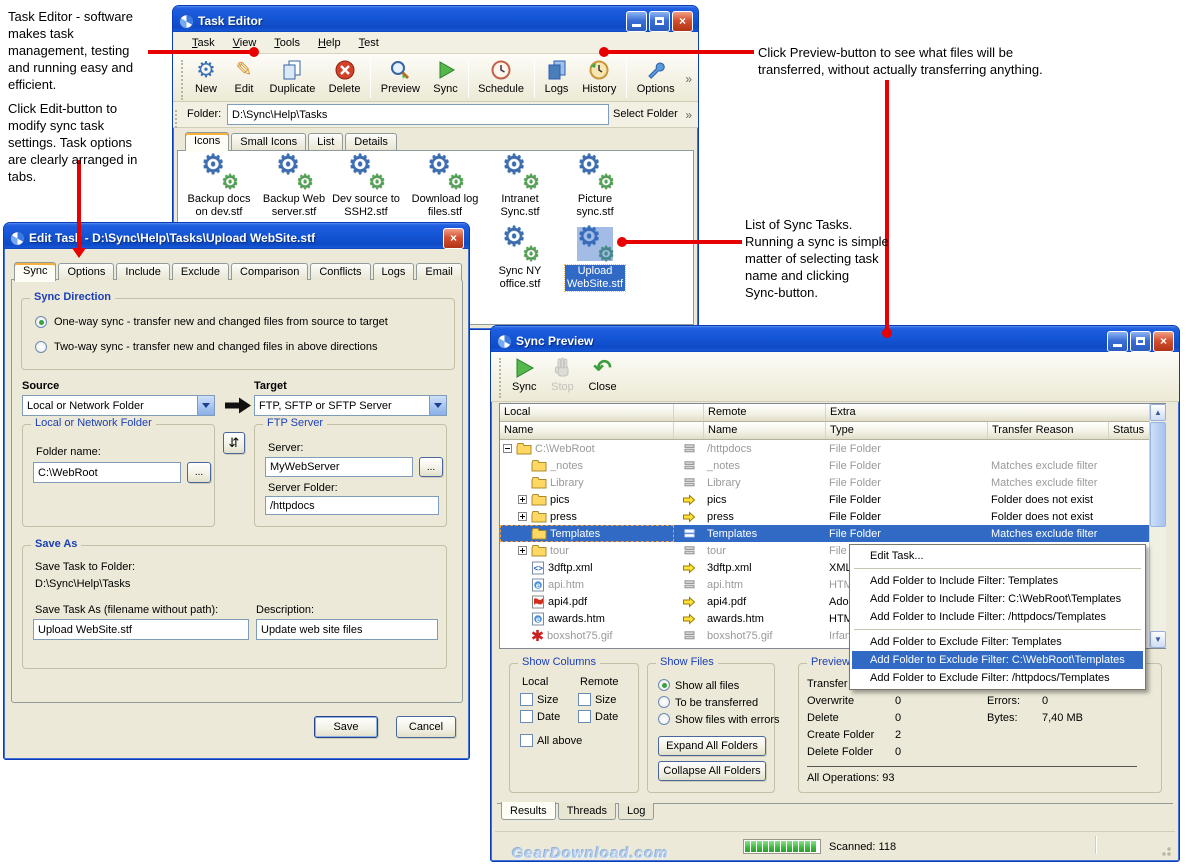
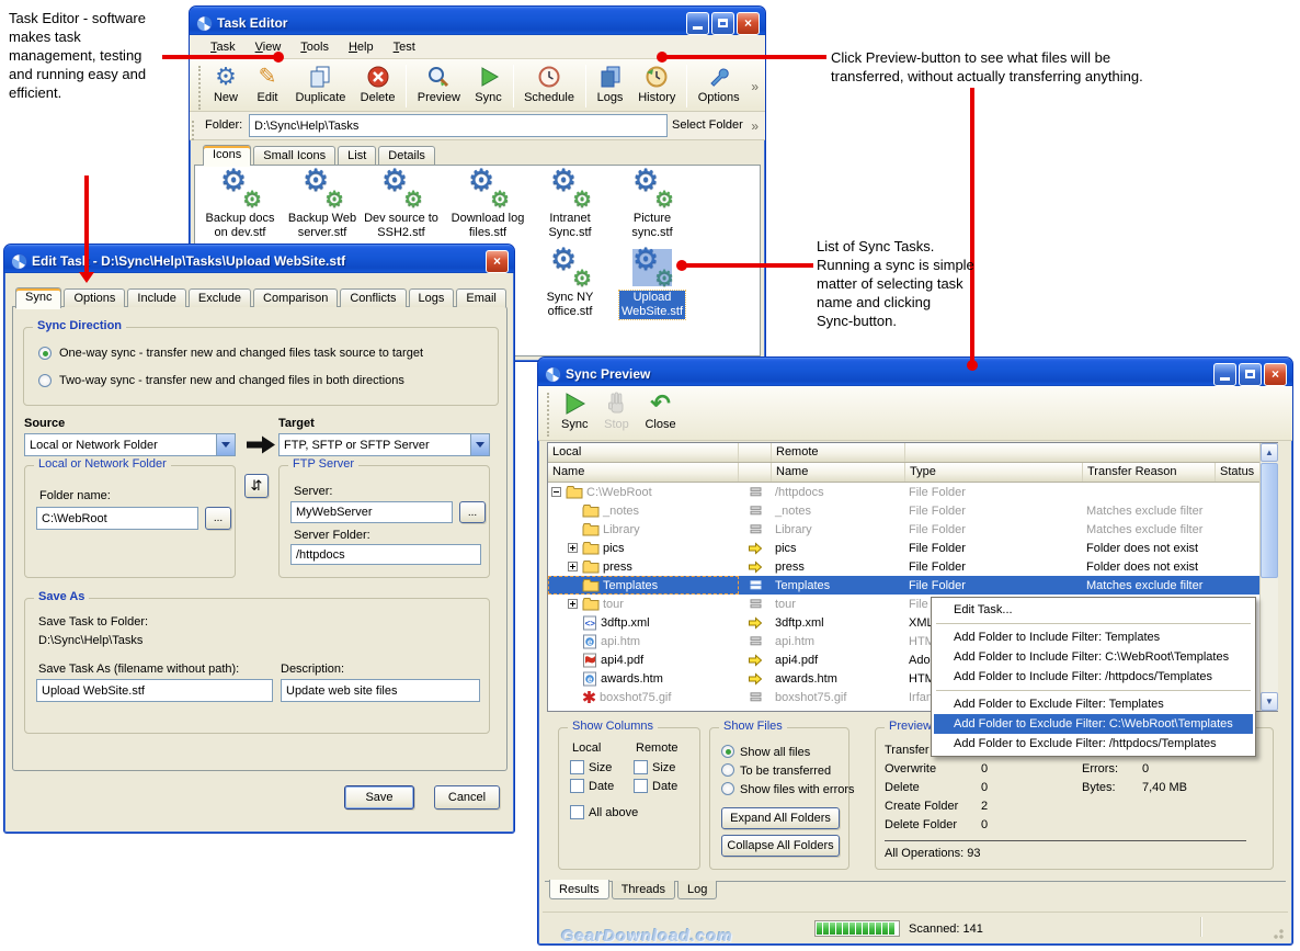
  Task Editor - software
  makes task
  management, testing
  and running easy and
  efficient.
- Click Edit-button to
- modify sync task
- settings. Task options
- are clearly arranged in
- tabs.
  Click Preview-button to see what files will be
  transferred, without actually transferring anything.
  List of Sync Tasks.
  Running a sync is simple
  matter of selecting task
  name and clicking
  Sync-button.
  Task Editor
  ×
  Task
  View
  Tools
  Help
  Test
  ⚙
  New
  ✎
  Edit
  Duplicate
  Delete
  Preview
  Sync
  Schedule
  Logs
  History
  Options
  »
  Folder:
  D:\Sync\Help\Tasks
  Select Folder
  »
  Icons
  Small Icons
  List
  Details
  ⚙
  ⚙
  Backup docs
  on dev.stf
  ⚙
  ⚙
  Backup Web
  server.stf
  ⚙
  ⚙
  Dev source to
  SSH2.stf
  ⚙
  ⚙
  Download log
  files.stf
  ⚙
  ⚙
  Intranet
  Sync.stf
  ⚙
  ⚙
  Picture
  sync.stf
  ⚙
  ⚙
  Sync NY
  office.stf
  ⚙
  ⚙
  Upload
  WebSite.stf
  Edit Tas - D:\Sync\Help\Tasks\Upload WebSite.stf
  ×
  Sync
  Options
  Include
  Exclude
  Comparison
  Conflicts
  Logs
  Email
  Sync Direction
- One-way sync - transfer new and changed files from source to target
+ One-way sync - transfer new and changed files task source to target
- Two-way sync - transfer new and changed files in above directions
+ Two-way sync - transfer new and changed files in both directions
  Source
  Local or Network Folder
  Target
  FTP, SFTP or SFTP Server
  Local or Network Folder
  Folder name:
  C:\WebRoot
  ...
  ⇵
  FTP Server
  Server:
  MyWebServer
  ...
  Server Folder:
  /httpdocs
  Save As
  Save Task to Folder:
  D:\Sync\Help\Tasks
  Save Task As (filename without path):
  Upload WebSite.stf
  Description:
  Update web site files
  Save
  Cancel
  Sync Preview
  ×
  Sync
  Stop
  ↶
  Close
  Local
  Remote
- Extra
  Name
  Name
  Type
  Transfer Reason
  Status
  C:\WebRoot
  /httpdocs
  File Folder
  _notes
  _notes
  File Folder
  Matches exclude filter
  Library
  Library
  File Folder
  Matches exclude filter
  pics
  pics
  File Folder
  Folder does not exist
  press
  press
  File Folder
  Folder does not exist
  Templates
  Templates
  File Folder
  Matches exclude filter
  tour
  tour
  <>
  3dftp.xml
  3dftp.xml
  e
  api.htm
  api.htm
  api4.pdf
  api4.pdf
  e
  awards.htm
  awards.htm
  boxshot75.gif
  boxshot75.gif
  Irfan
  ▲
  ▼
  Show Columns
  Local
  Remote
  Size
  Size
  Date
  Date
  All above
  Show Files
  Show all files
  To be transferred
  Show files with errors
  Expand All Folders
  Collapse All Folders
  Preview
  Transfer
  Overwrite
  0
  Delete
  0
  Create Folder
  2
  Delete Folder
  0
  Errors:
  0
  Bytes:
  7,40 MB
  All Operations: 93
  Results
  Threads
  Log
- Scanned: 118
+ Scanned: 141
  Edit Task...
  Add Folder to Include Filter: Templates
  Add Folder to Include Filter: C:\WebRoot\Templates
  Add Folder to Include Filter: /httpdocs/Templates
  Add Folder to Exclude Filter: Templates
  Add Folder to Exclude Filter: C:\WebRoot\Templates
  Add Folder to Exclude Filter: /httpdocs/Templates
  GearDownload.com
